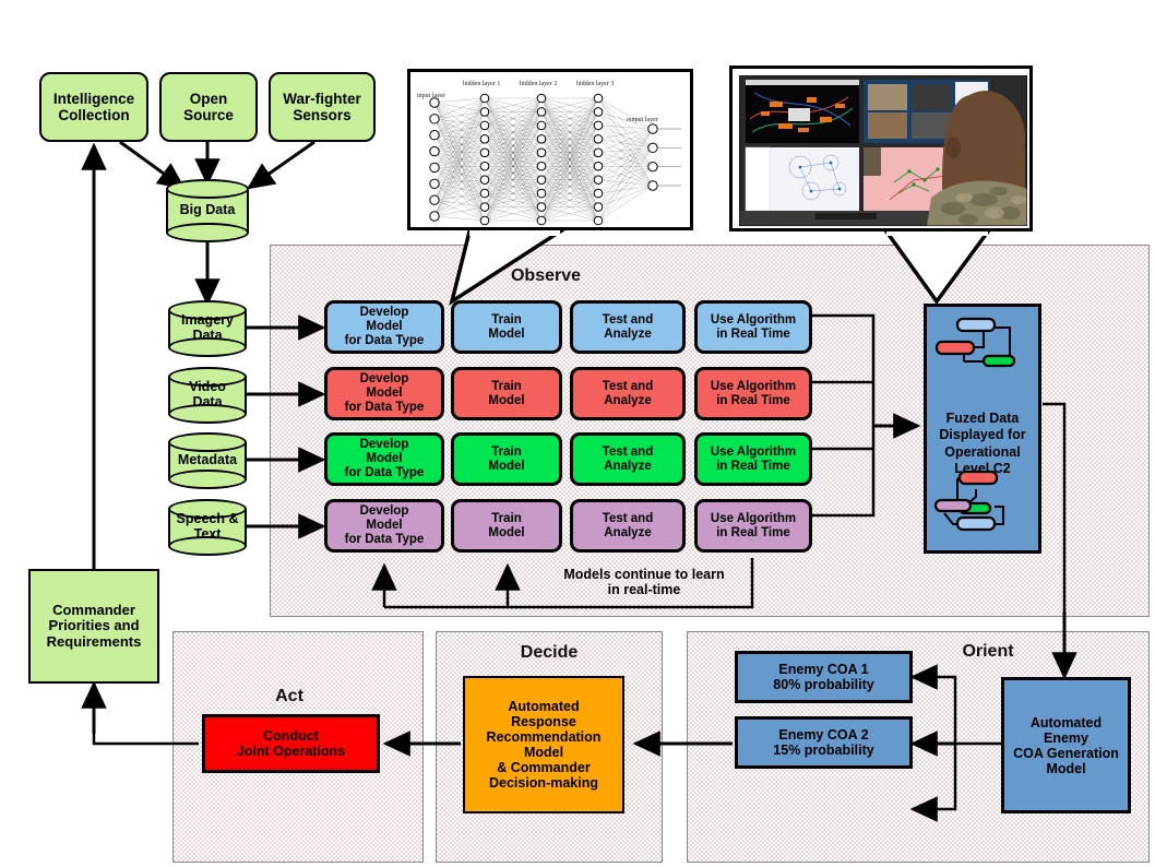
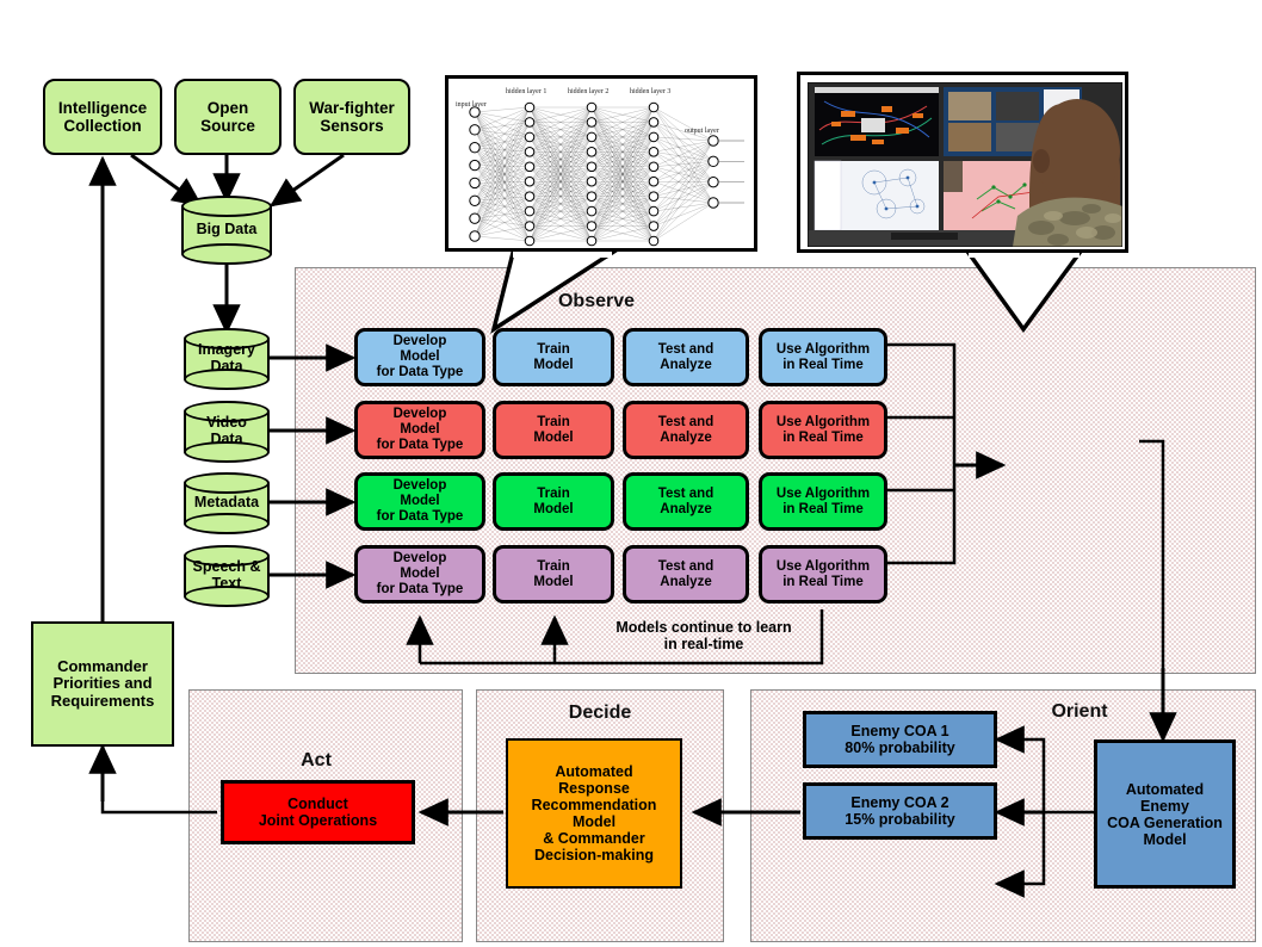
  Intelligence
  Collection
  Open
  Source
  War-fighter
  Sensors
  Big Data
  Imagery
  Data
  Video
  Data
  Metadata
  Speech &
  Text
  Commander
  Priorities and
  Requirements
  Observe
  Develop
  Model
  for Data Type
  Train
  Model
  Test and
  Analyze
  Use Algorithm
  in Real Time
  Develop
  Model
  for Data Type
  Train
  Model
  Test and
  Analyze
  Use Algorithm
  in Real Time
  Develop
  Model
  for Data Type
  Train
  Model
  Test and
  Analyze
  Use Algorithm
  in Real Time
  Develop
  Model
  for Data Type
  Train
  Model
  Test and
  Analyze
  Use Algorithm
  in Real Time
  Models continue to learn
  in real-time
- Fuzed Data
- Displayed for
- Operational
- Level C2
  Orient
  Automated
  Enemy
  COA Generation
  Model
  Enemy COA 1
  80% probability
  Enemy COA 2
  15% probability
  Decide
  Automated
  Response
  Recommendation
  Model
  & Commander
  Decision-making
  Act
  Conduct
  Joint Operations
